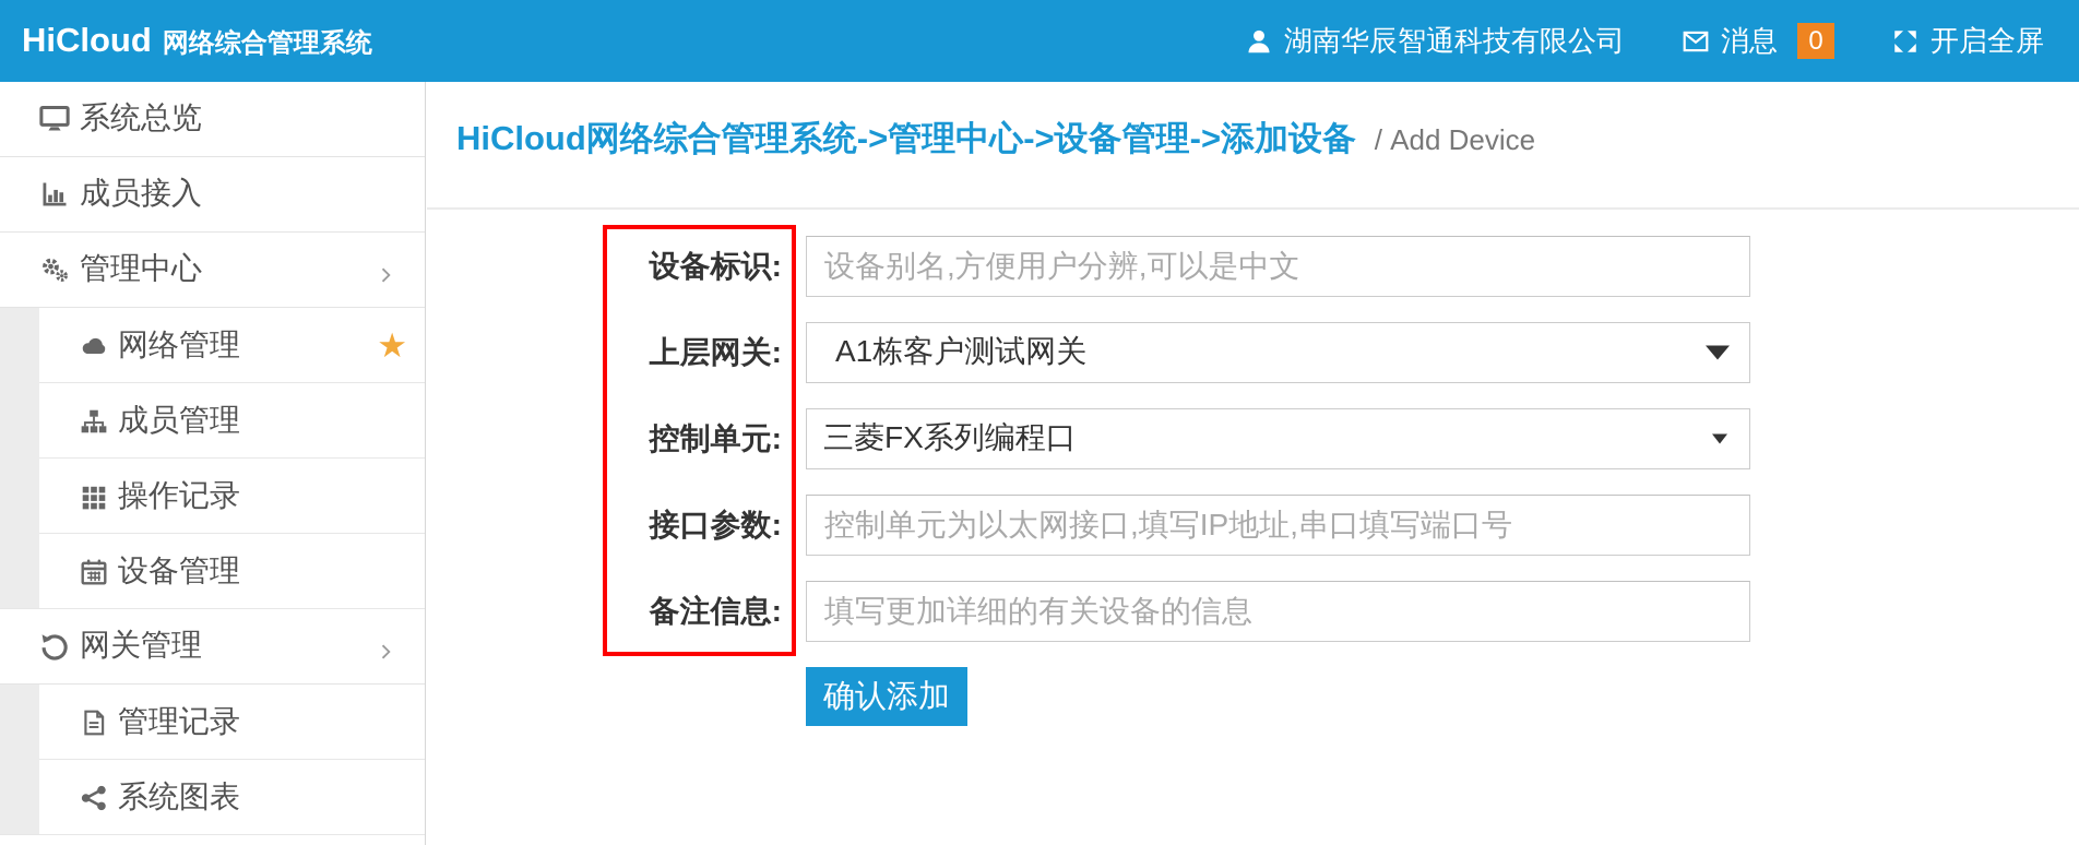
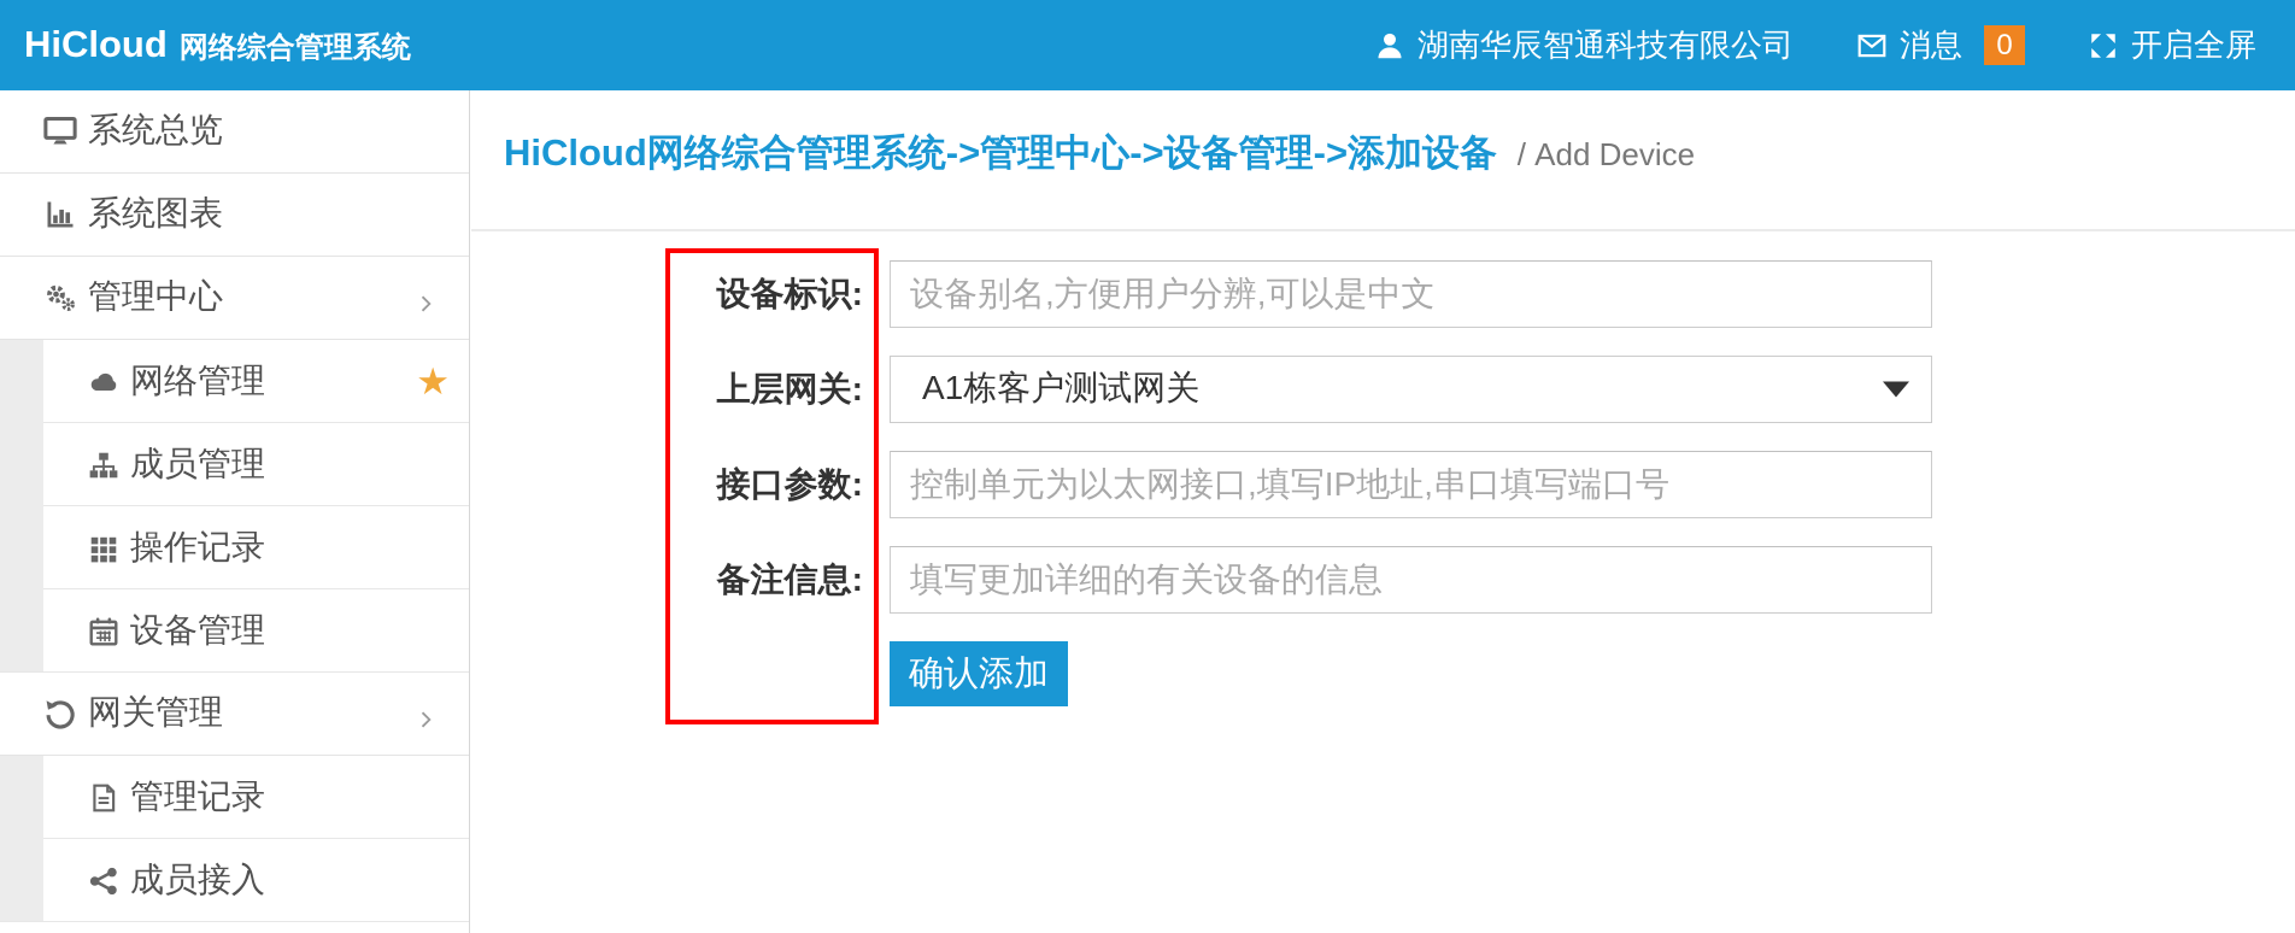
  HiCloud
  网络综合管理系统
  湖南华辰智通科技有限公司
  消息
  0
  开启全屏
  系统总览
- 成员接入
+ 系统图表
  管理中心
  网络管理
  ★
  成员管理
  操作记录
  设备管理
  网关管理
  管理记录
- 系统图表
+ 成员接入
  HiCloud网络综合管理系统->管理中心->设备管理->添加设备 / Add Device
  设备标识:
  设备别名,方便用户分辨,可以是中文
  上层网关:
  A1栋客户测试网关
- 控制单元:
- 三菱FX系列编程口
  接口参数:
  控制单元为以太网接口,填写IP地址,串口填写端口号
  备注信息:
  填写更加详细的有关设备的信息
  确认添加
